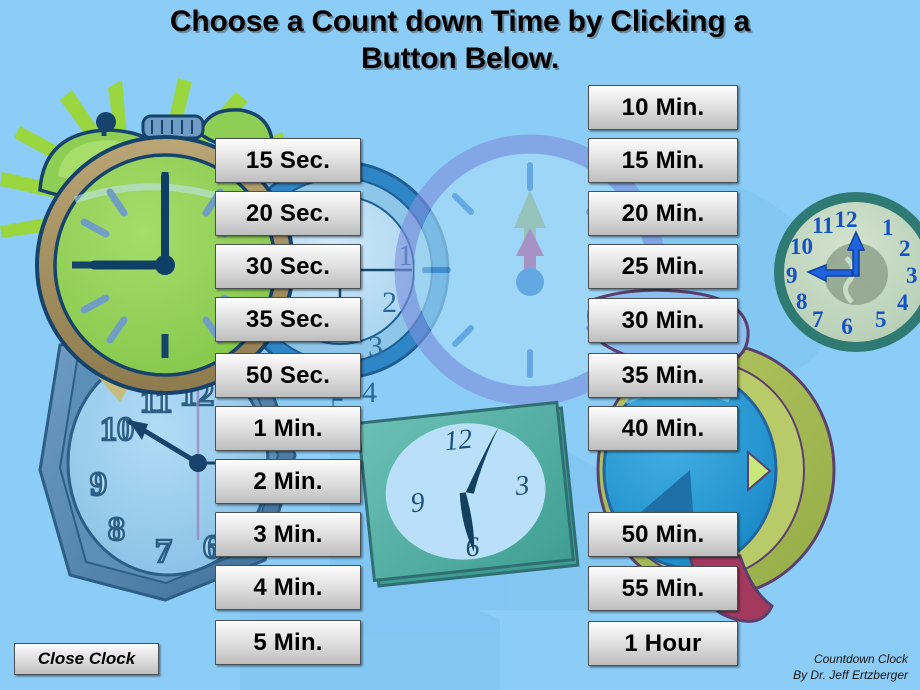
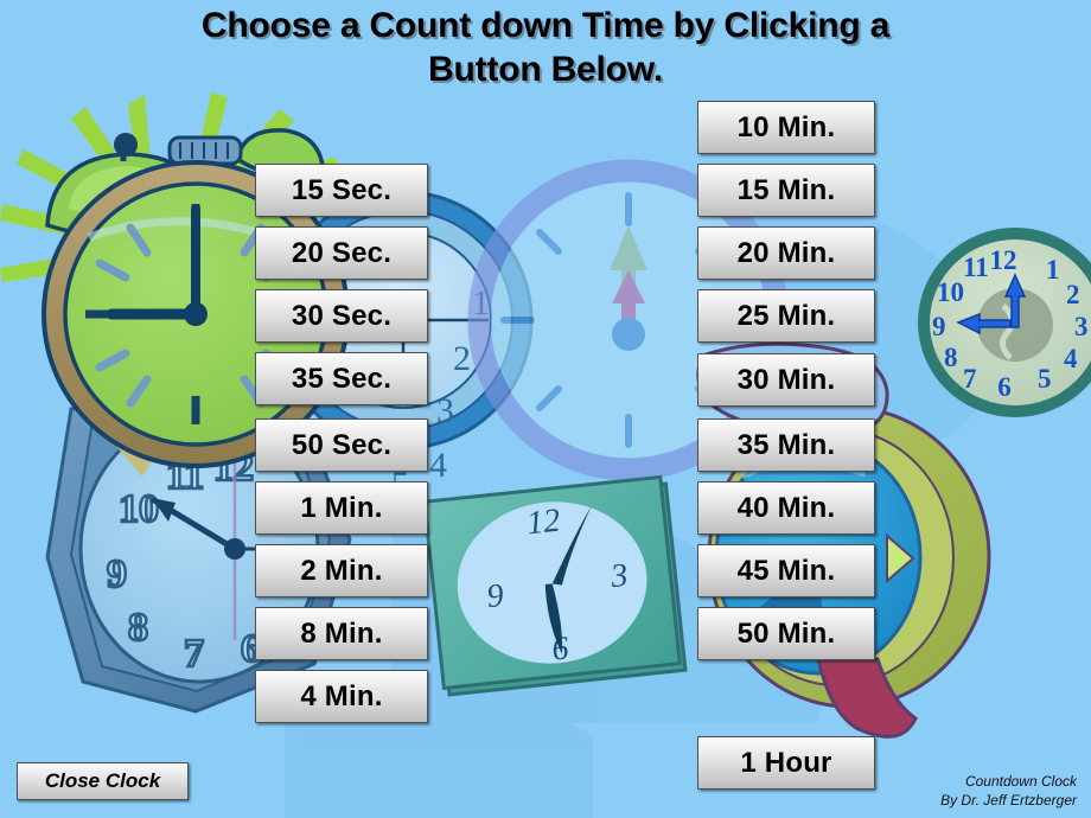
  12
  11
  10
  9
  8
  7
  6
  1
  2
  3
  4
  12
  1
  2
  3
  4
  5
  6
  7
  8
  9
  10
  11
  Choose a Count down Time by Clicking a
  Button Below.
  15 Sec.
  20 Sec.
  30 Sec.
  35 Sec.
  50 Sec.
  1 Min.
  2 Min.
- 3 Min.
+ 8 Min.
  4 Min.
- 5 Min.
  10 Min.
  15 Min.
  20 Min.
  25 Min.
  30 Min.
  35 Min.
  40 Min.
+ 45 Min.
  50 Min.
- 55 Min.
  1 Hour
  Close Clock
  Countdown Clock
  By Dr. Jeff Ertzberger
